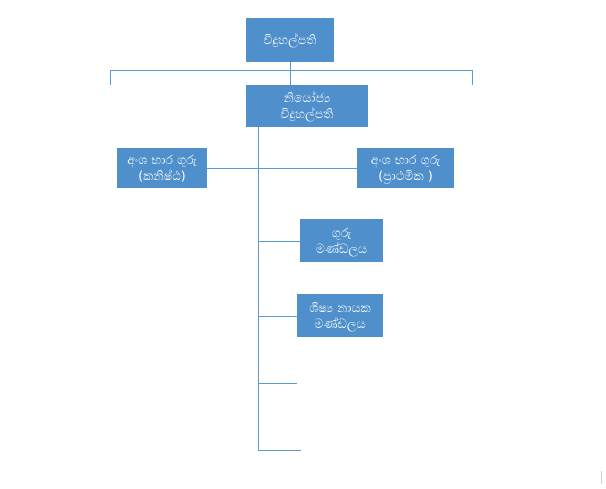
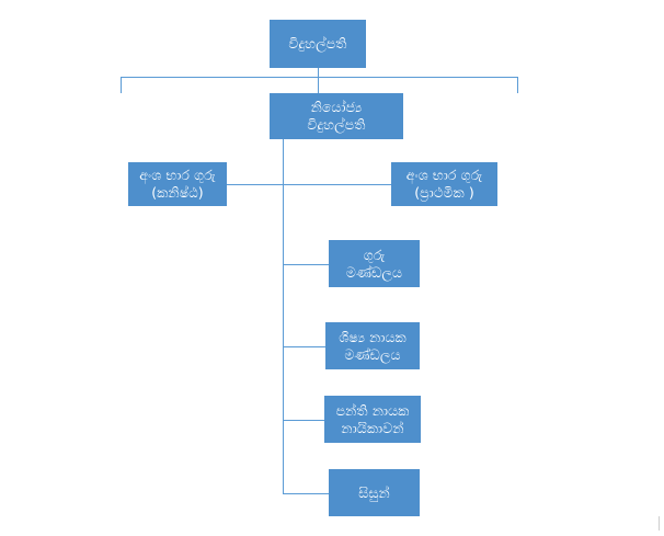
  විදුහල්පති
  නියෝජ්‍ය
  විදුහල්පති
  අංශ භාර ගුරු
  (කනිෂ්ඨ)
  අංශ භාර ගුරු
  (ප්‍රාථමික )
  ගුරු
  මණ්ඩලය
  ශිෂ්‍ය නායක
  මණ්ඩලය
+ පන්ති නායක
+ නායිකාවන්
+ සිසුන්
